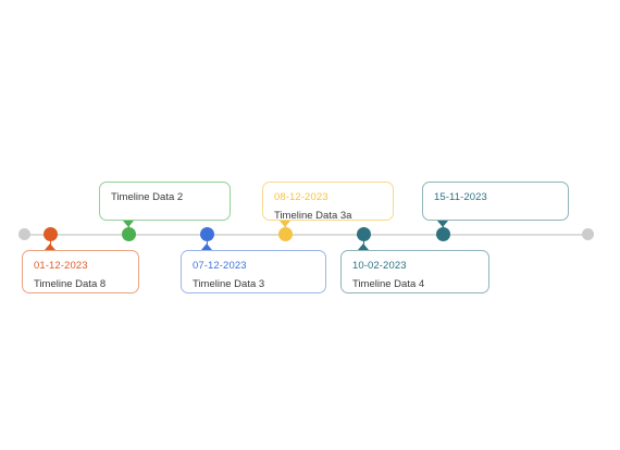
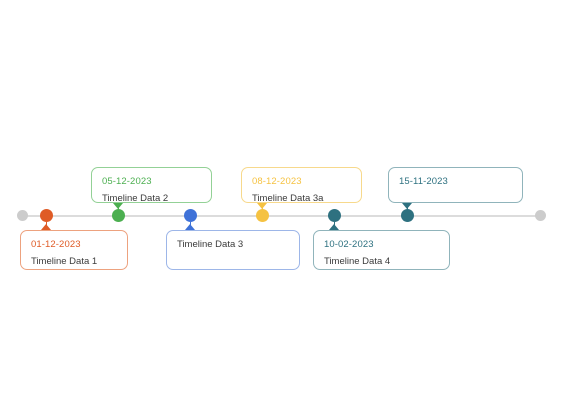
  01-12-2023
- Timeline Data 8
+ Timeline Data 1
+ 05-12-2023
  Timeline Data 2
- 07-12-2023
  Timeline Data 3
  08-12-2023
  Timeline Data 3a
  10-02-2023
  Timeline Data 4
  15-11-2023
